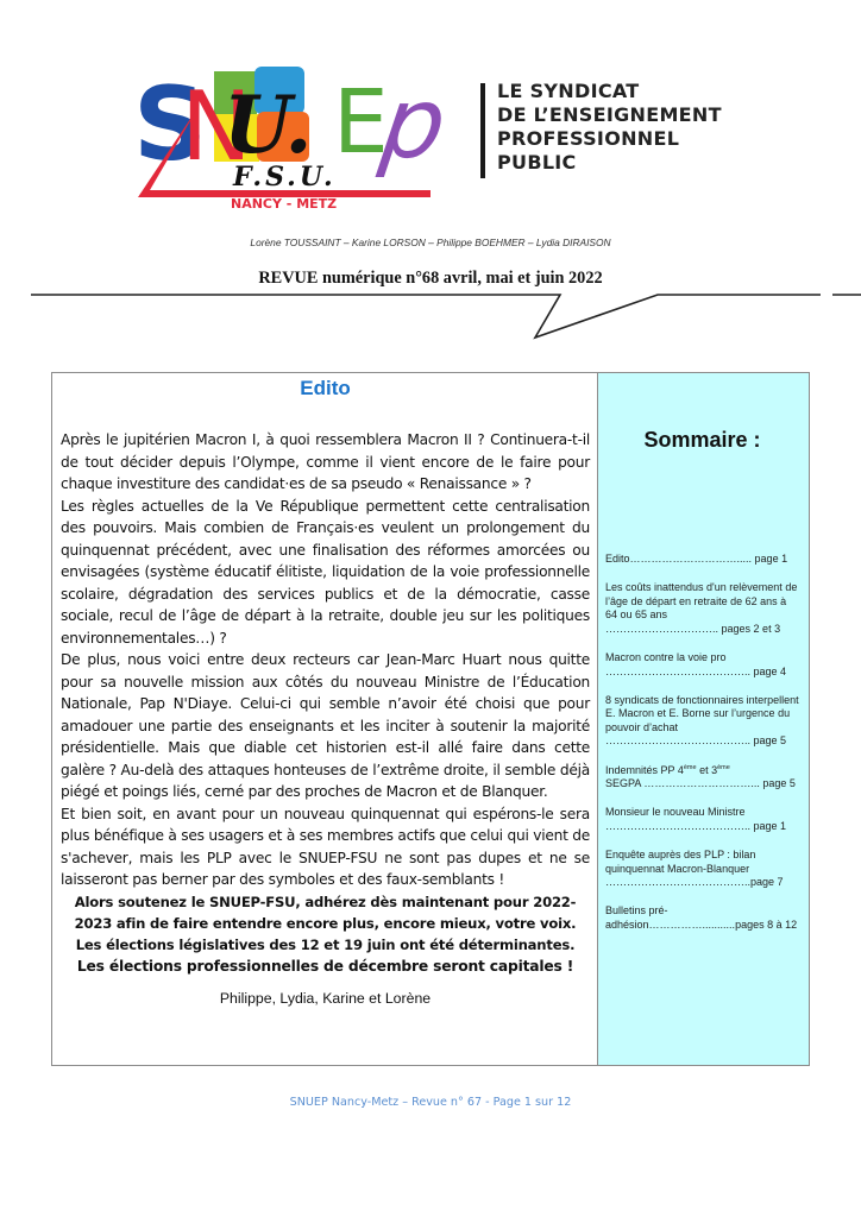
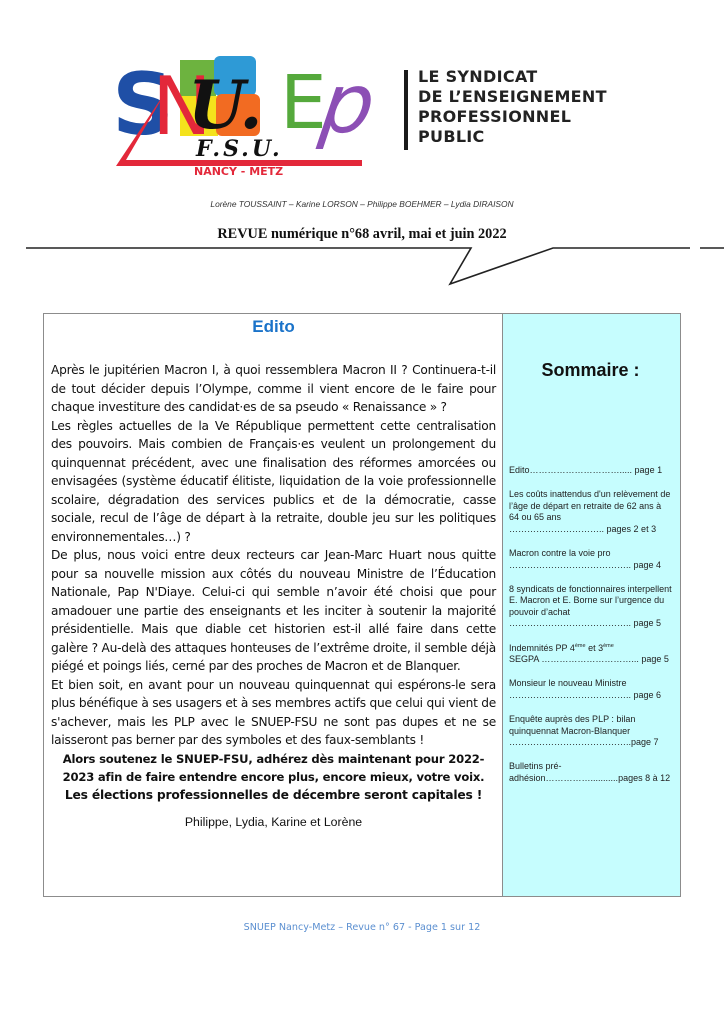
  S
  N
  U.
  E
  F.S.U.
  NANCY - METZ
  LE SYNDICAT
  DE L’ENSEIGNEMENT
  PROFESSIONNEL
  PUBLIC
  Lorène TOUSSAINT – Karine LORSON – Philippe BOEHMER – Lydia DIRAISON
  REVUE numérique n°68 avril, mai et juin 2022
  Edito
  Après le jupitérien Macron I, à quoi ressemblera Macron II ? Continuera-t-il de tout décider depuis l’Olympe, comme il vient encore de le faire pour chaque investiture des candidat·es de sa pseudo « Renaissance » ?
  Les règles actuelles de la Ve République permettent cette centralisation des pouvoirs. Mais combien de Français·es veulent un prolongement du quinquennat précédent, avec une finalisation des réformes amorcées ou envisagées (système éducatif élitiste, liquidation de la voie professionnelle scolaire, dégradation des services publics et de la démocratie, casse sociale, recul de l’âge de départ à la retraite, double jeu sur les politiques environnementales…) ?
  De plus, nous voici entre deux recteurs car Jean-Marc Huart nous quitte pour sa nouvelle mission aux côtés du nouveau Ministre de l’Éducation Nationale, Pap N'Diaye. Celui-ci qui semble n’avoir été choisi que pour amadouer une partie des enseignants et les inciter à soutenir la majorité présidentielle. Mais que diable cet historien est-il allé faire dans cette galère ? Au-delà des attaques honteuses de l’extrême droite, il semble déjà piégé et poings liés, cerné par des proches de Macron et de Blanquer.
  Et bien soit, en avant pour un nouveau quinquennat qui espérons-le sera plus bénéfique à ses usagers et à ses membres actifs que celui qui vient de s'achever, mais les PLP avec le SNUEP-FSU ne sont pas dupes et ne se laisseront pas berner par des symboles et des faux-semblants !
  Alors soutenez le SNUEP-FSU, adhérez dès maintenant pour 2022-2023 afin de faire entendre encore plus, encore mieux, votre voix.
- Les élections législatives des 12 et 19 juin ont été déterminantes.
  Les élections professionnelles de décembre seront capitales !
  Philippe, Lydia, Karine et Lorène
  Sommaire :
  Edito…………………………..... page 1
  Les coûts inattendus d'un relèvement de l’âge de départ en retraite de 62 ans à 64 ou 65 ans
  ………………………….. pages 2 et 3
  Macron contre la voie pro
  ………………………………….. page 4
  8 syndicats de fonctionnaires interpellent E. Macron et E. Borne sur l’urgence du pouvoir d’achat
  ………………………………….. page 5
  Indemnités PP 4 et 3
  SEGPA …………………………... page 5
  Monsieur le nouveau Ministre
- ………………………………….. page 1
+ ………………………………….. page 6
  Enquête auprès des PLP : bilan quinquennat Macron-Blanquer
  …………………………………..page 7
  Bulletins pré-
  adhésion……………...........pages 8 à 12
  SNUEP Nancy-Metz – Revue n° 67 - Page 1 sur 12
